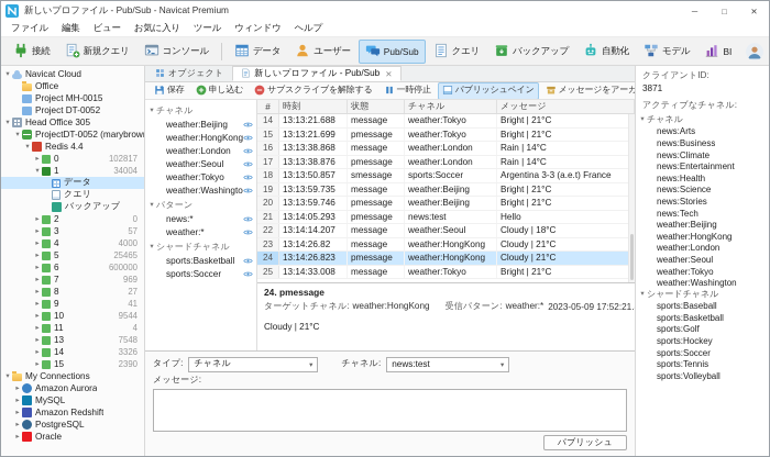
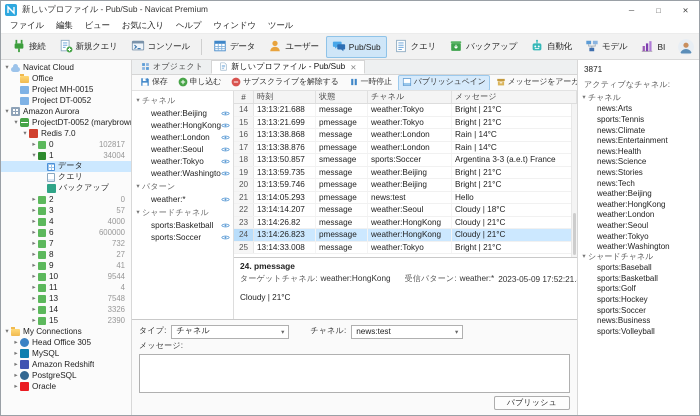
  新しいプロファイル - Pub/Sub - Navicat Premium
  ─
  □
  ✕
  ファイル
  編集
  ビュー
  お気に入り
- ツール
+ ヘルプ
  ウィンドウ
- ヘルプ
+ ツール
  接続
  新規クエリ
  コンソール
  データ
  ユーザー
  Pub/Sub
  クエリ
  バックアップ
  自動化
  モデル
  BI
  Navicat Cloud
  Office
  Project MH-0015
  Project DT-0052
- Head Office 305
+ Amazon Aurora
  ProjectDT-0052 (marybrow
- Redis 4.4
+ Redis 7.0
  0
  102817
  1
  34004
  データ
  クエリ
  バックアップ
  2
  0
  3
  57
  4
  4000
- 5
- 25465
  6
  600000
  7
- 969
+ 732
  8
  27
  9
  41
  10
  9544
  11
  4
  13
  7548
  14
  3326
  15
  2390
  My Connections
- Amazon Aurora
+ Head Office 305
  MySQL
  Amazon Redshift
  PostgreSQL
  Oracle
  オブジェクト
  新しいプロファイル - Pub/Sub
  ✕
  保存
  申し込む
  サブスクライブを解除する
  一時停止
  パブリッシュペイン
  チャネル
  weather:Beijing
  weather:HongKong
  weather:London
  weather:Seoul
  weather:Tokyo
  weather:Washingto
  パターン
- news:*
  weather:*
  シャードチャネル
  sports:Basketball
  sports:Soccer
  #
  時刻
  状態
  チャネル
  メッセージ
  14
  13:13:21.688
  message
  weather:Tokyo
  Bright | 21°C
  15
  13:13:21.699
  pmessage
  weather:Tokyo
  Bright | 21°C
  16
  13:13:38.868
  message
  weather:London
  Rain | 14°C
  17
  13:13:38.876
  pmessage
  weather:London
  Rain | 14°C
  18
  13:13:50.857
  smessage
  sports:Soccer
  Argentina 3-3 (a.e.t) France
  19
  13:13:59.735
  message
  weather:Beijing
  Bright | 21°C
  20
  13:13:59.746
  pmessage
  weather:Beijing
  Bright | 21°C
  21
  13:14:05.293
  pmessage
  news:test
  Hello
  22
  13:14:14.207
  message
  weather:Seoul
  Cloudy | 18°C
  23
  13:14:26.82
  message
  weather:HongKong
  Cloudy | 21°C
  24
  13:14:26.823
  pmessage
  weather:HongKong
  Cloudy | 21°C
  25
  13:14:33.008
  message
  weather:Tokyo
  Bright | 21°C
  24. pmessage
  ターゲットチャネル:
  weather:HongKong
  受信パターン:
  weather:*
  2023-05-09 17:52:21.
  Cloudy | 21°C
  タイプ:
  チャネル
  チャネル:
  news:test
  メッセージ:
  パブリッシュ
- クライアントID:
  3871
  アクティブなチャネル:
  チャネル
  news:Arts
- news:Business
+ sports:Tennis
  news:Climate
  news:Entertainment
  news:Health
  news:Science
  news:Stories
  news:Tech
  weather:Beijing
  weather:HongKong
  weather:London
  weather:Seoul
  weather:Tokyo
  weather:Washington
  シャードチャネル
  sports:Baseball
  sports:Basketball
  sports:Golf
  sports:Hockey
  sports:Soccer
- sports:Tennis
+ news:Business
  sports:Volleyball
